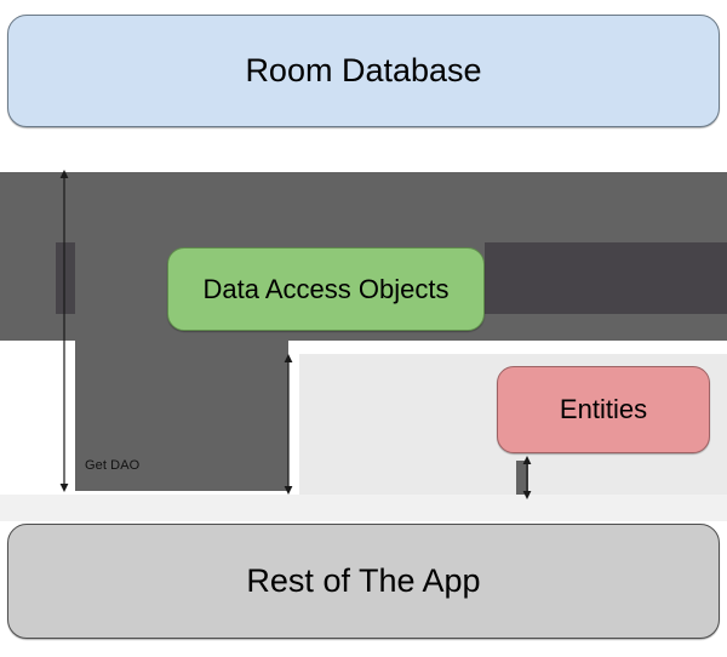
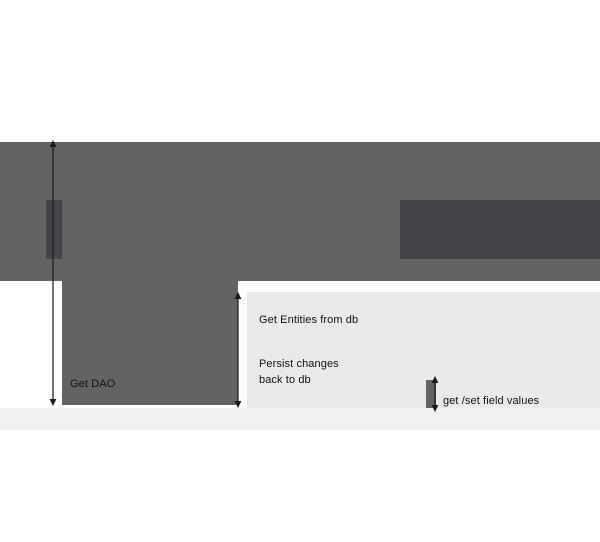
- Room Database
- Data Access Objects
- Entities
- Rest of The App
  Get DAO
+ Get Entities from db
+ Persist changes
+ back to db
+ get /set field values
